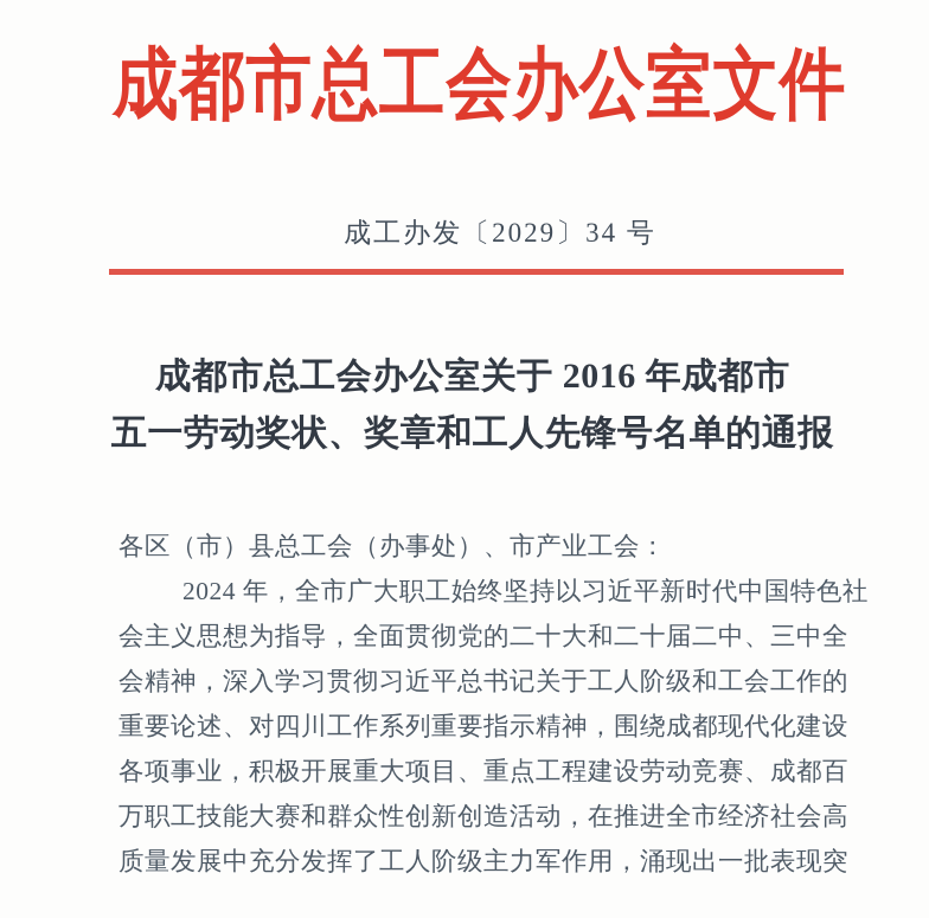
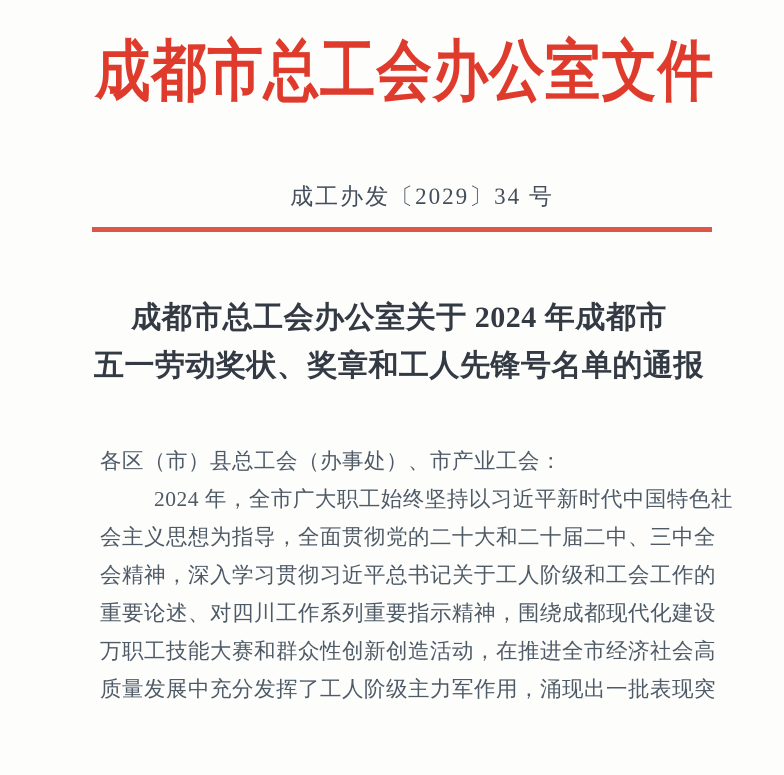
  成都市总工会办公室文件
  成工办发〔2029〕34 号
- 成都市总工会办公室关于 2016 年成都市
+ 成都市总工会办公室关于 2024 年成都市
  五一劳动奖状、奖章和工人先锋号名单的通报
  各区（市）县总工会（办事处）、市产业工会：
  2024 年，全市广大职工始终坚持以习近平新时代中国特色社
  会主义思想为指导，全面贯彻党的二十大和二十届二中、三中全
  会精神，深入学习贯彻习近平总书记关于工人阶级和工会工作的
  重要论述、对四川工作系列重要指示精神，围绕成都现代化建设
- 各项事业，积极开展重大项目、重点工程建设劳动竞赛、成都百
  万职工技能大赛和群众性创新创造活动，在推进全市经济社会高
  质量发展中充分发挥了工人阶级主力军作用，涌现出一批表现突
